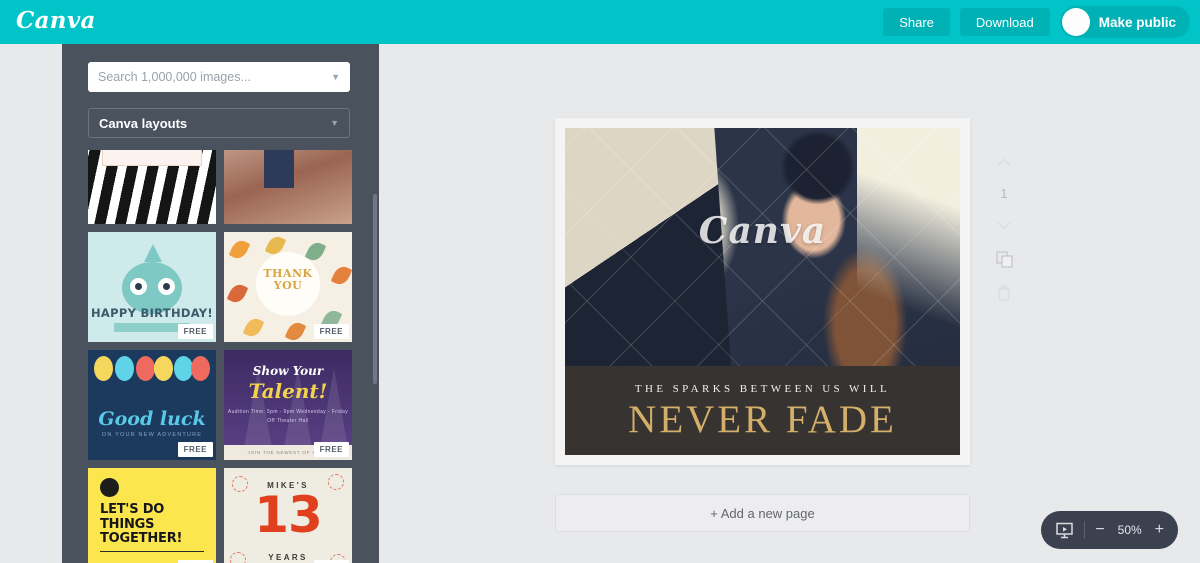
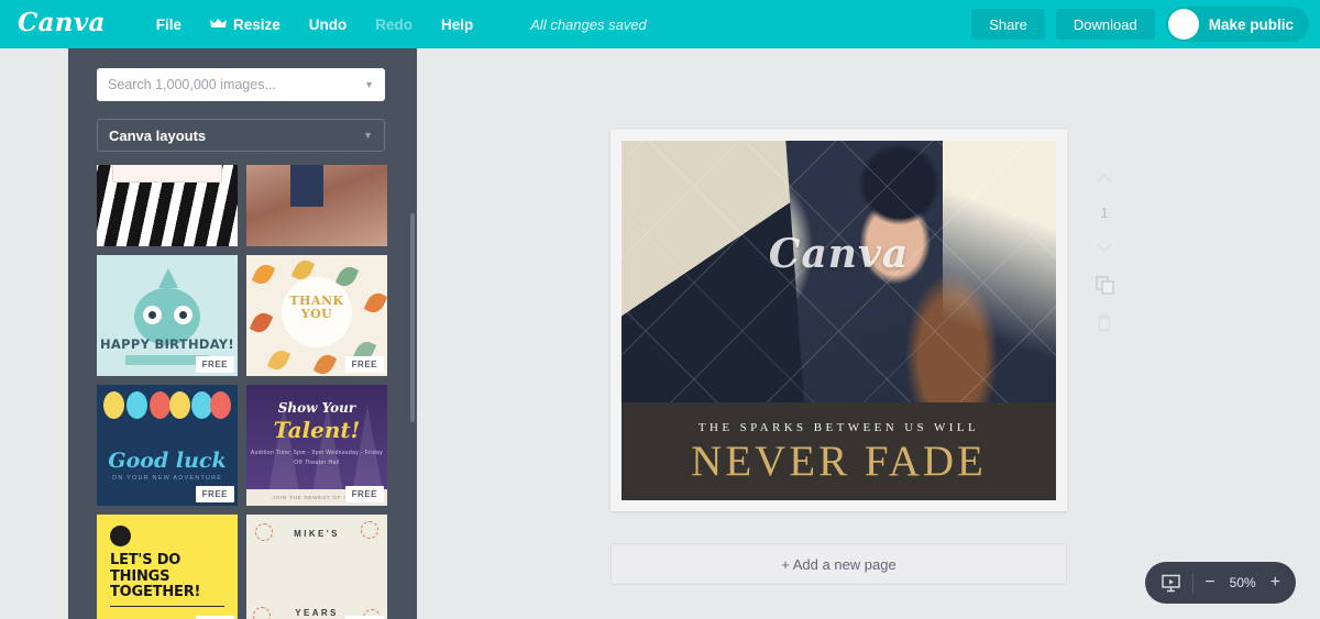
  Canva
+ File
+ Resize
+ Undo
+ Redo
+ Help
+ All changes saved
  Share
  Download
  Make public
  Search 1,000,000 images...
  ▼
  Canva layouts
  ▼
  HAPPY BIRTHDAY!
  FREE
  THANK YOU
  FREE
  Good luck
  FREE
  Show Your
  Talent!
  FREE
  LET'S DO THINGS TOGETHER!
  MIKE'S
- 13
  YEARS
  Canva
  THE SPARKS BETWEEN US WILL
  NEVER FADE
  1
  + Add a new page
  −
  50%
  +
